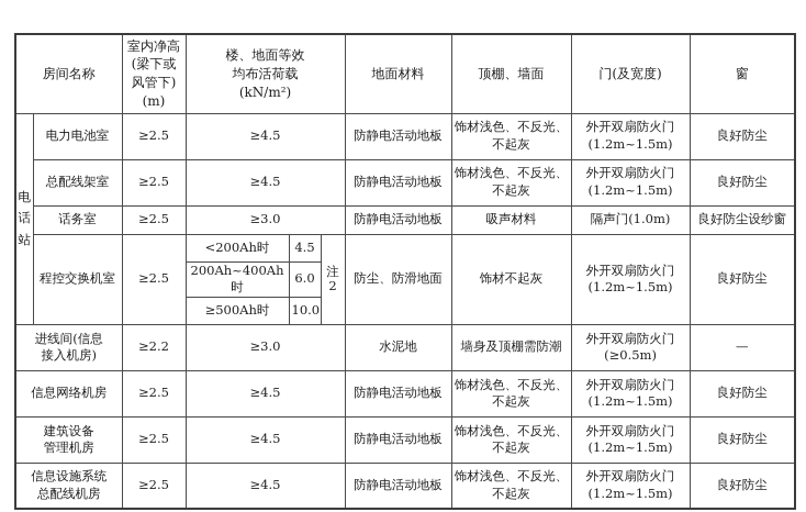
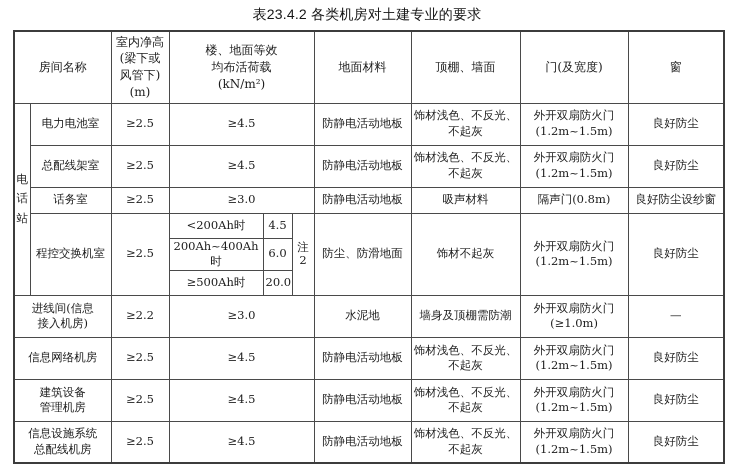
+ 表23.4.2 各类机房对土建专业的要求
  房间名称	室内净高 (梁下或 风管下) (m)	楼、地面等效 均布活荷载 (kN/m²)	地面材料	顶棚、墙面	门(及宽度)	窗
  电 话 站	电力电池室	≥2.5	≥4.5	防静电活动地板	饰材浅色、不反光、 不起灰	外开双扇防火门 (1.2m~1.5m)	良好防尘
  总配线架室	≥2.5	≥4.5	防静电活动地板	饰材浅色、不反光、 不起灰	外开双扇防火门 (1.2m~1.5m)	良好防尘
- 话务室	≥2.5	≥3.0	防静电活动地板	吸声材料	隔声门(1.0m)	良好防尘设纱窗
+ 话务室	≥2.5	≥3.0	防静电活动地板	吸声材料	隔声门(0.8m)	良好防尘设纱窗
  程控交换机室	≥2.5	<200Ah时	4.5	注 2	防尘、防滑地面	饰材不起灰	外开双扇防火门 (1.2m~1.5m)	良好防尘
  200Ah~400Ah时	6.0
- ≥500Ah时	10.0
+ ≥500Ah时	20.0
- 进线间(信息 接入机房)	≥2.2	≥3.0	水泥地	墙身及顶棚需防潮	外开双扇防火门 (≥0.5m)	—
+ 进线间(信息 接入机房)	≥2.2	≥3.0	水泥地	墙身及顶棚需防潮	外开双扇防火门 (≥1.0m)	—
  信息网络机房	≥2.5	≥4.5	防静电活动地板	饰材浅色、不反光、 不起灰	外开双扇防火门 (1.2m~1.5m)	良好防尘
  建筑设备 管理机房	≥2.5	≥4.5	防静电活动地板	饰材浅色、不反光、 不起灰	外开双扇防火门 (1.2m~1.5m)	良好防尘
  信息设施系统 总配线机房	≥2.5	≥4.5	防静电活动地板	饰材浅色、不反光、 不起灰	外开双扇防火门 (1.2m~1.5m)	良好防尘
